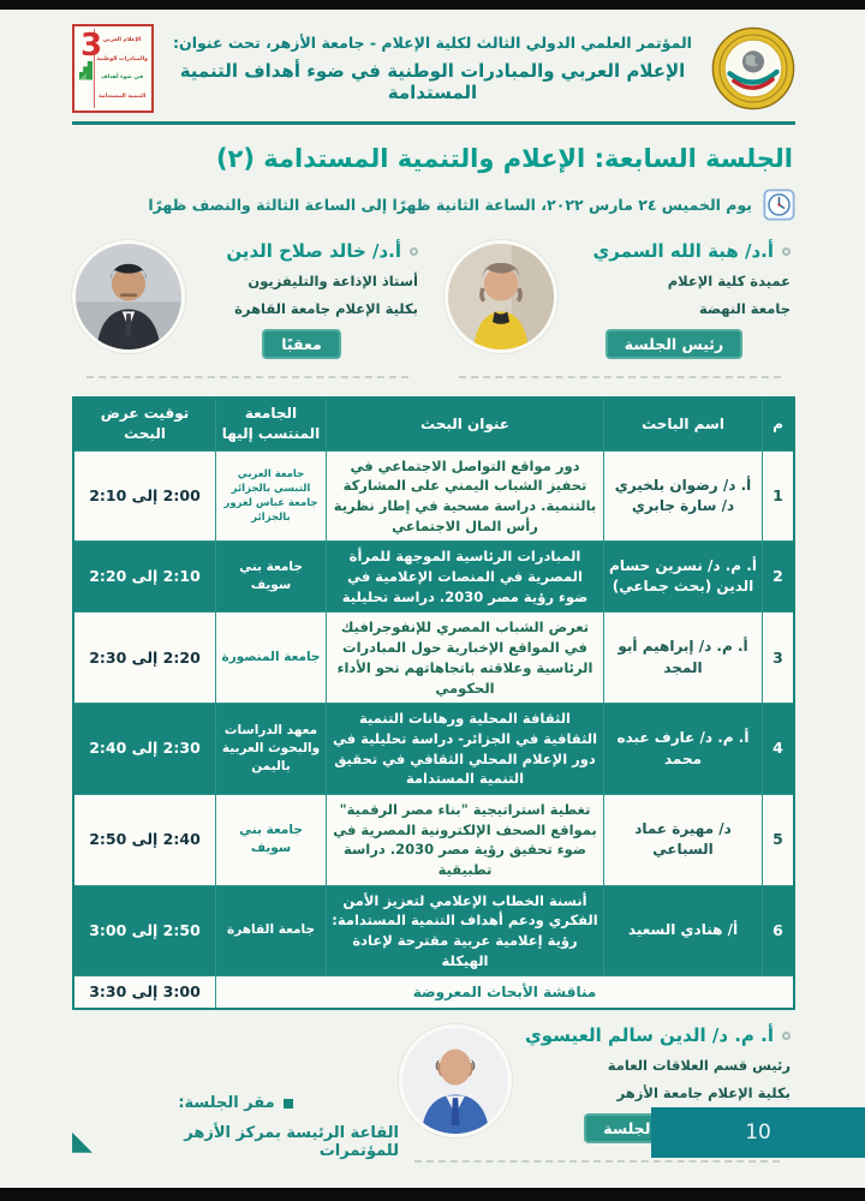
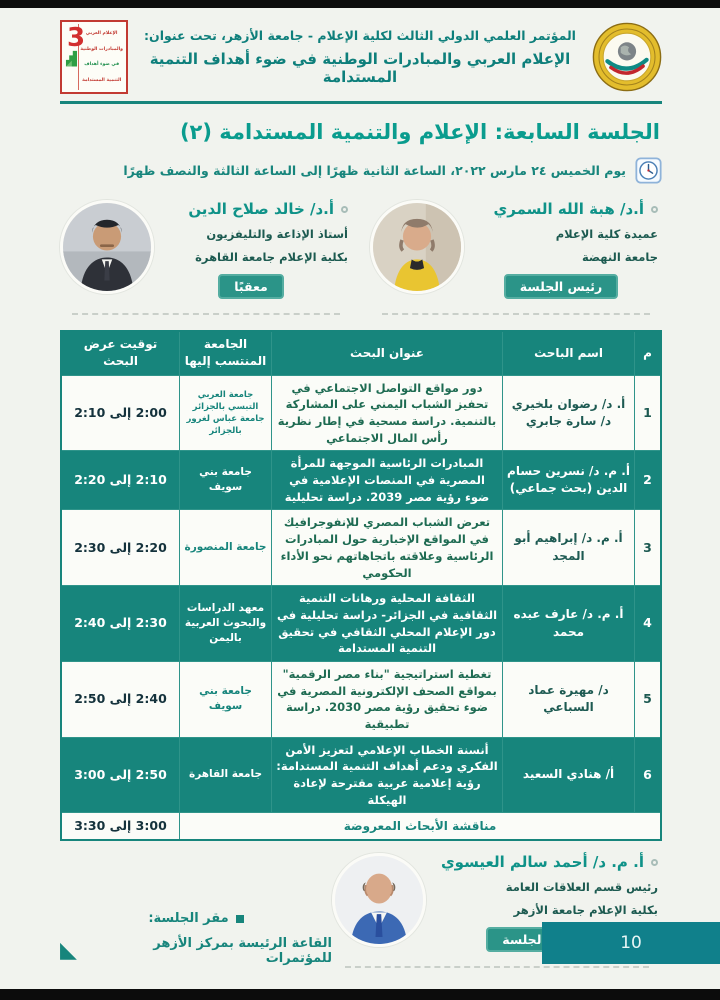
  المؤتمر العلمي الدولي الثالث لكلية الإعلام - جامعة الأزهر، تحت عنوان:
  الإعلام العربي والمبادرات الوطنية في ضوء أهداف التنمية المستدامة
  3
  الجلسة السابعة: الإعلام والتنمية المستدامة (٢)
  يوم الخميس ٢٤ مارس ٢٠٢٢، الساعة الثانية ظهرًا إلى الساعة الثالثة والنصف ظهرًا
  أ.د/ هبة الله السمري
  عميدة كلية الإعلام
  جامعة النهضة
  رئيس الجلسة
  أ.د/ خالد صلاح الدين
  أستاذ الإذاعة والتليفزيون
  بكلية الإعلام جامعة القاهرة
  معقبًا
  م
  اسم الباحث
  عنوان البحث
  الجامعة المنتسب إليها
  توقيت عرض البحث
  1
  أ. د/ رضوان بلخيري
  د/ سارة جابري
  دور مواقع التواصل الاجتماعي في تحفيز الشباب اليمني على المشاركة بالتنمية. دراسة مسحية في إطار نظرية رأس المال الاجتماعي
  جامعة العربي التبسي بالجزائر
  جامعة عباس لغرور بالجزائر
  2:00 إلى 2:10
  2
  أ. م. د/ نسرين حسام الدين (بحث جماعي)
- المبادرات الرئاسية الموجهة للمرأة المصرية في المنصات الإعلامية في ضوء رؤية مصر 2030. دراسة تحليلية
+ المبادرات الرئاسية الموجهة للمرأة المصرية في المنصات الإعلامية في ضوء رؤية مصر 2039. دراسة تحليلية
  جامعة بني سويف
  2:10 إلى 2:20
  3
  أ. م. د/ إبراهيم أبو المجد
  تعرض الشباب المصري للإنفوجرافيك في المواقع الإخبارية حول المبادرات الرئاسية وعلاقته باتجاهاتهم نحو الأداء الحكومي
  جامعة المنصورة
  2:20 إلى 2:30
  4
  أ. م. د/ عارف عبده محمد
  الثقافة المحلية ورهانات التنمية الثقافية في الجزائر- دراسة تحليلية في دور الإعلام المحلي الثقافي في تحقيق التنمية المستدامة
  معهد الدراسات والبحوث العربية باليمن
  2:30 إلى 2:40
  5
  د/ مهيرة عماد السباعي
  تغطية استراتيجية "بناء مصر الرقمية" بمواقع الصحف الإلكترونية المصرية في ضوء تحقيق رؤية مصر 2030. دراسة تطبيقية
  جامعة بني سويف
  2:40 إلى 2:50
  6
  أ/ هنادي السعيد
  أنسنة الخطاب الإعلامي لتعزيز الأمن الفكري ودعم أهداف التنمية المستدامة: رؤية إعلامية عربية مقترحة لإعادة الهيكلة
  جامعة القاهرة
  2:50 إلى 3:00
  مناقشة الأبحاث المعروضة
  3:00 إلى 3:30
- أ. م. د/ الدين سالم العيسوي
+ أ. م. د/ أحمد سالم العيسوي
  رئيس قسم العلاقات العامة
  بكلية الإعلام جامعة الأزهر
  مقر الجلسة:
  القاعة الرئيسة بمركز الأزهر للمؤتمرات
  ◣
  10
